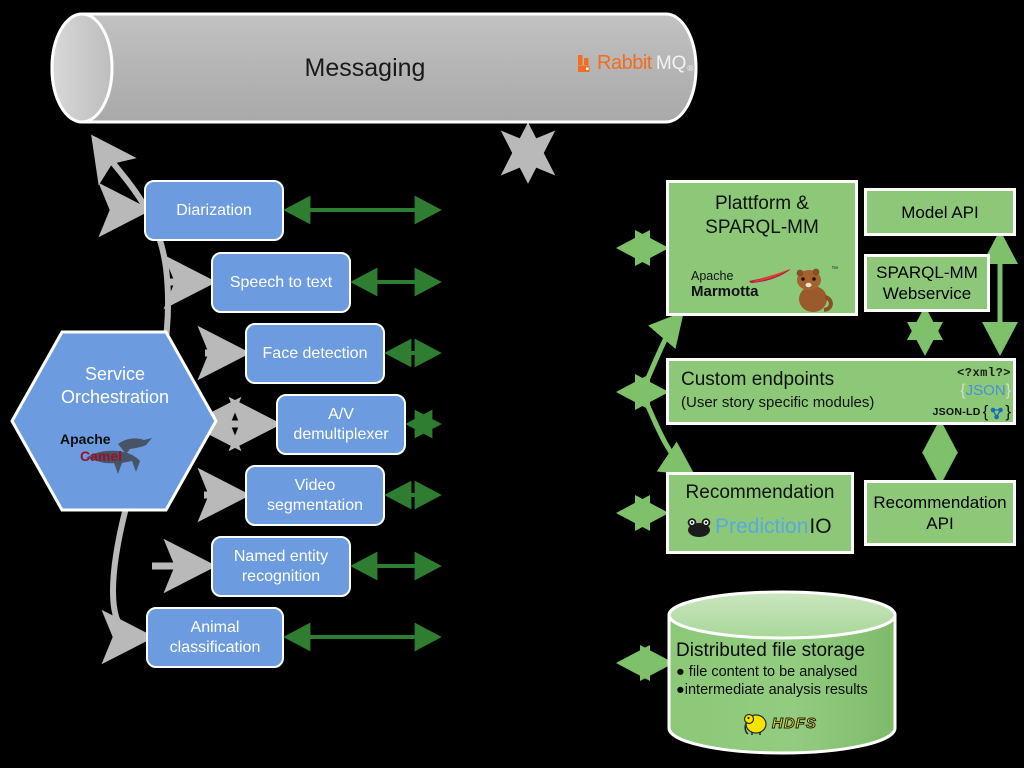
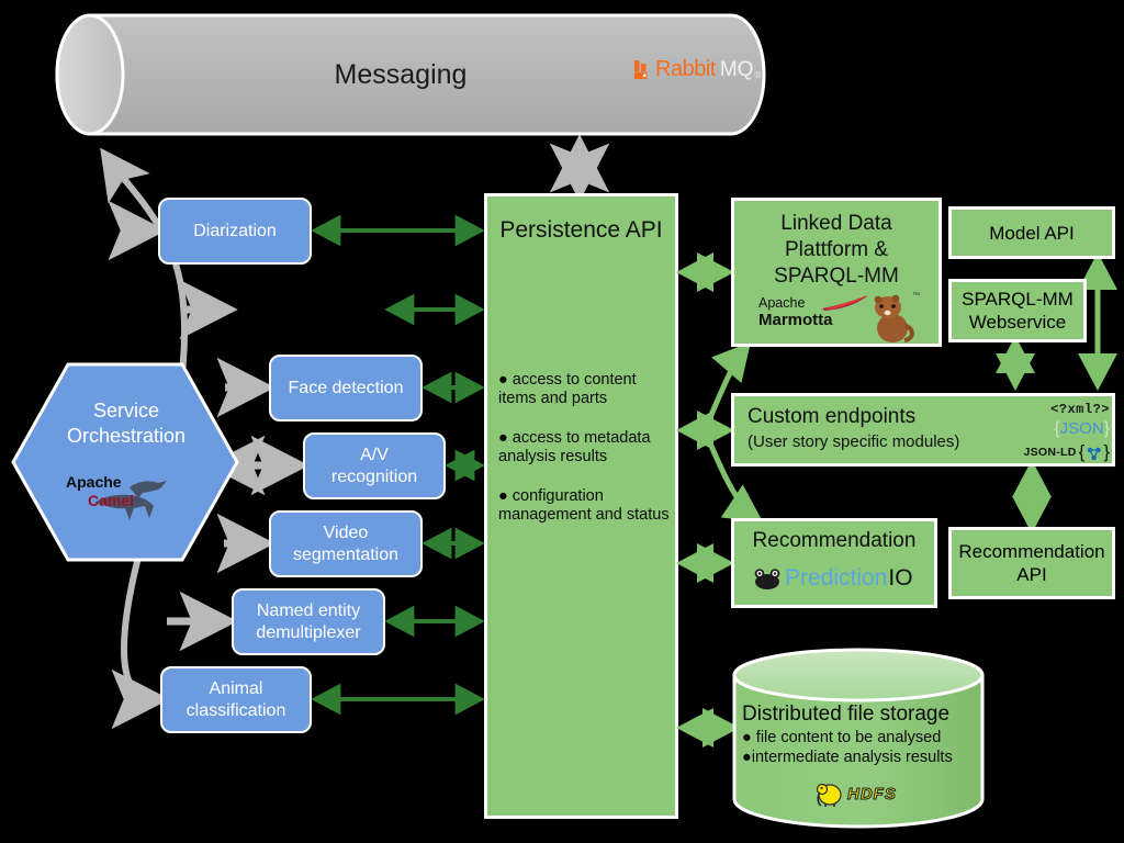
  Messaging
  Rabbit
  MQ
  ®
  Service
  Orchestration
  Apache
  Camel
  Diarization
- Speech to text
  Face detection
  A/V
- demultiplexer
+ recognition
  Video
  segmentation
  Named entity
- recognition
+ demultiplexer
  Animal
  classification
+ Persistence API
+ ● access to content
+ items and parts
+ ● access to metadata
+ analysis results
+ ● configuration
+ management and status
+ Linked Data
  Plattform &
  SPARQL-MM
  Apache
  Marmotta
  Model API
  SPARQL-MM
  Webservice
  Custom endpoints
  (User story specific modules)
  <?xml?>
  {JSON}
  JSON-LD
  {
  }
  Recommendation
  Prediction
  IO
  Recommendation
  API
  Distributed file storage
  ● file content to be analysed
  ●intermediate analysis results
  HDFS
